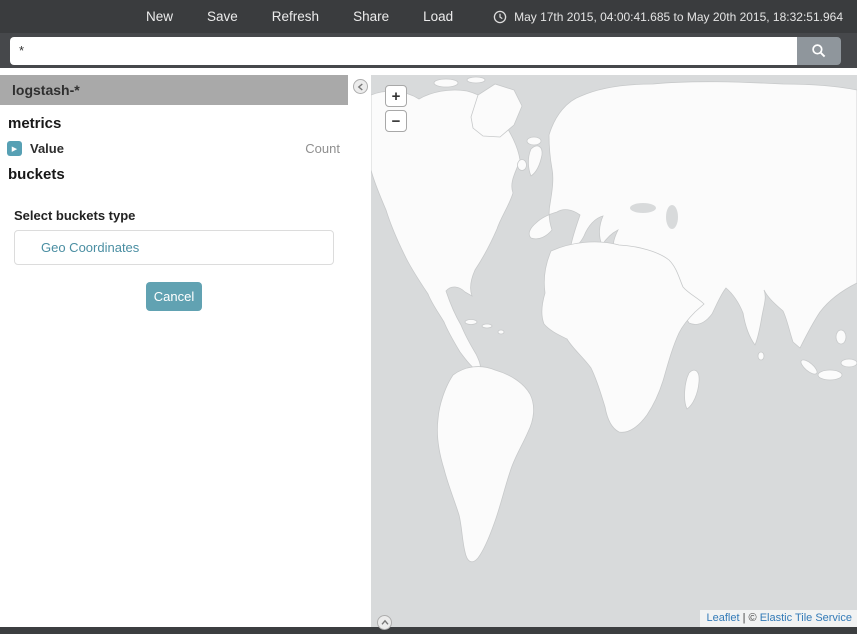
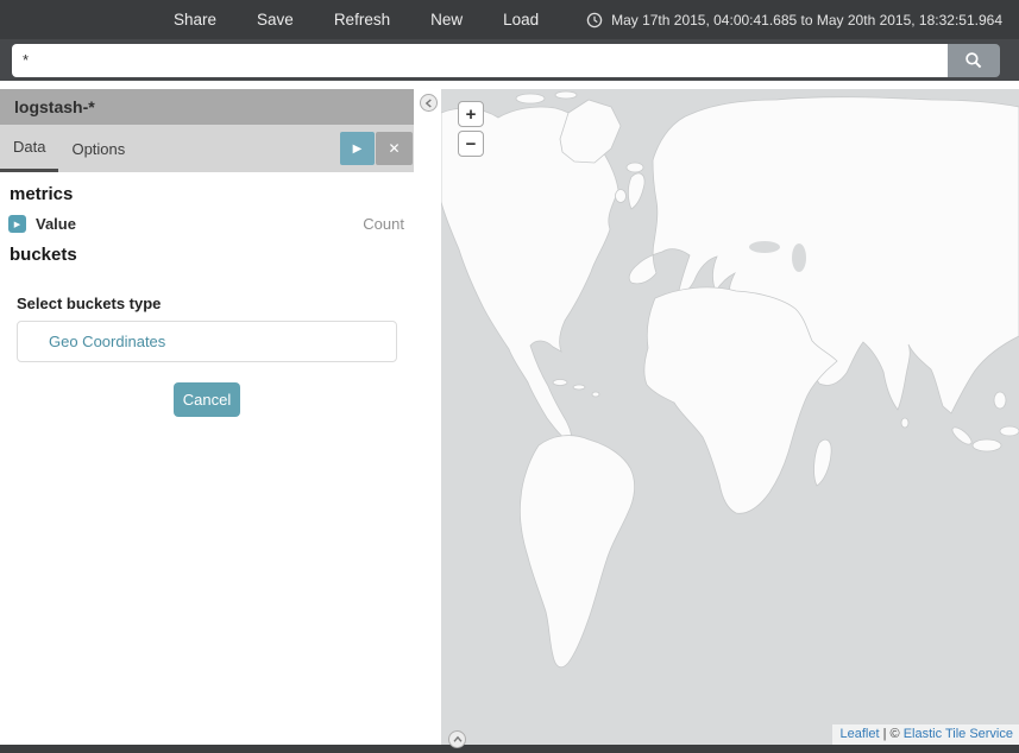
- New
+ Share
  Save
  Refresh
- Share
+ New
  Load
  May 17th 2015, 04:00:41.685 to May 20th 2015, 18:32:51.964
  *
  logstash-*
+ Data
+ Options
+ ▶
+ ✕
  metrics
  Value
  Count
  buckets
  Select buckets type
  Geo Coordinates
  Cancel
  +
  −
  Leaflet | © Elastic Tile Service
